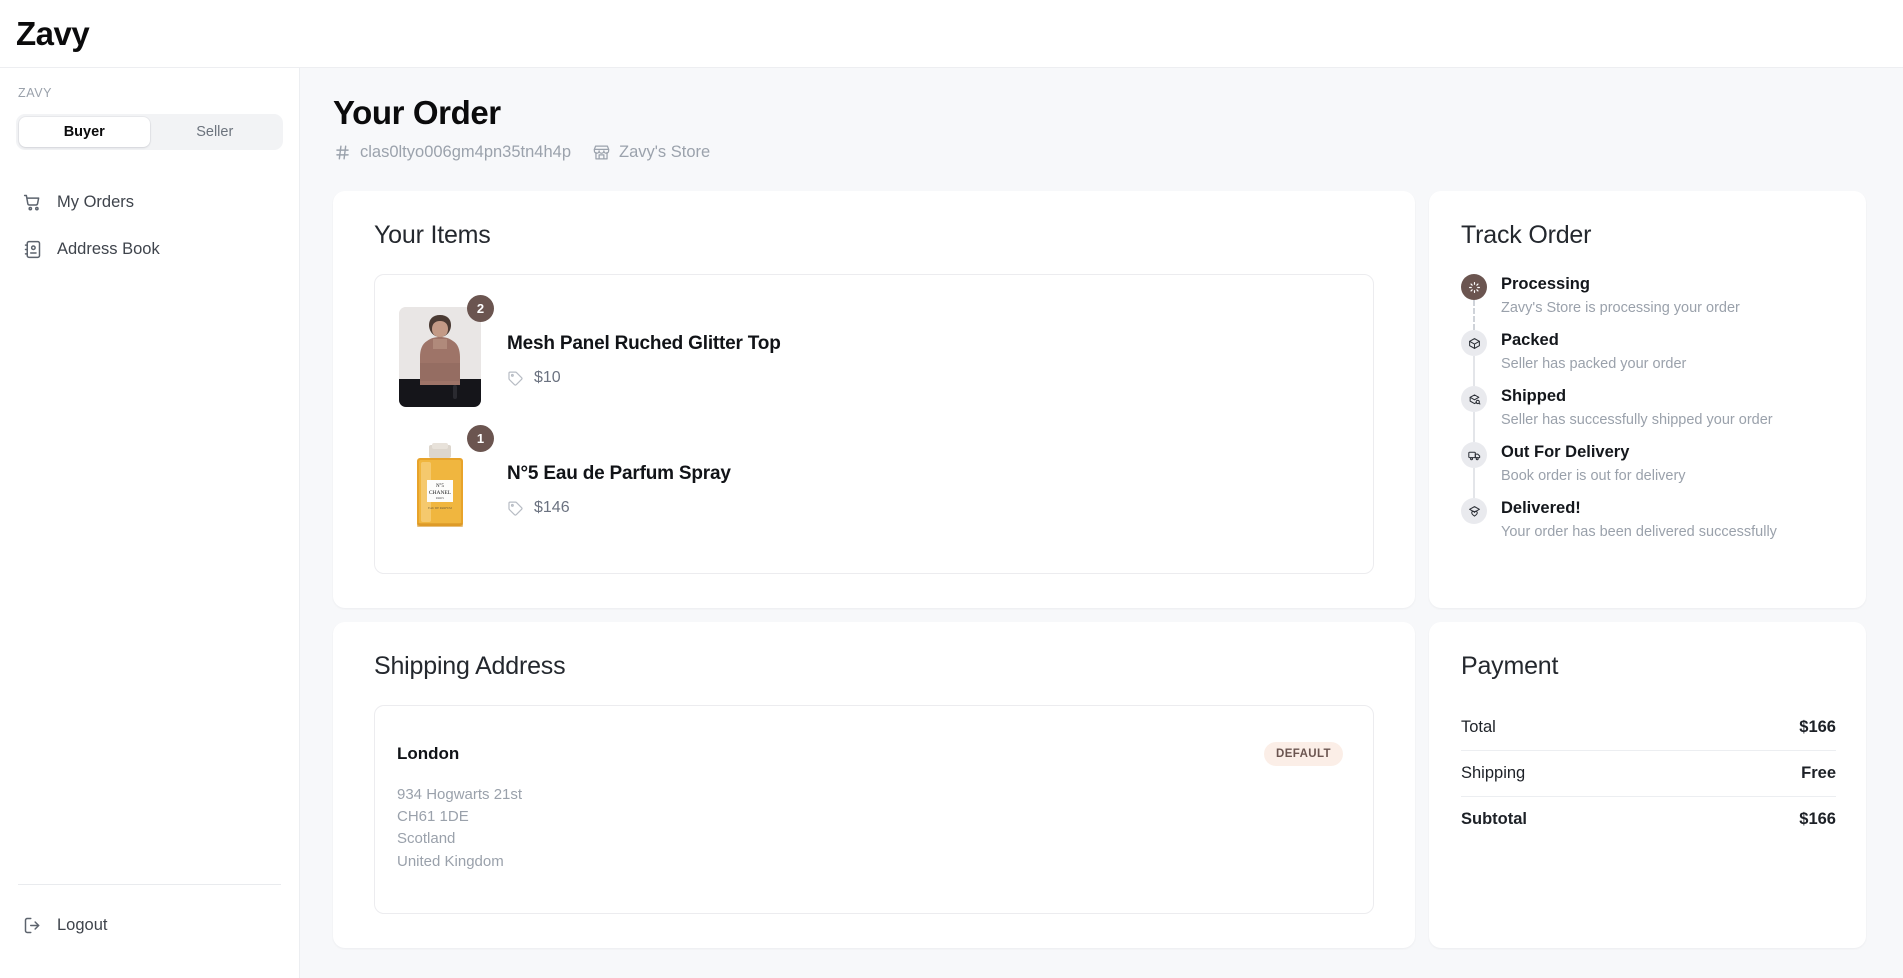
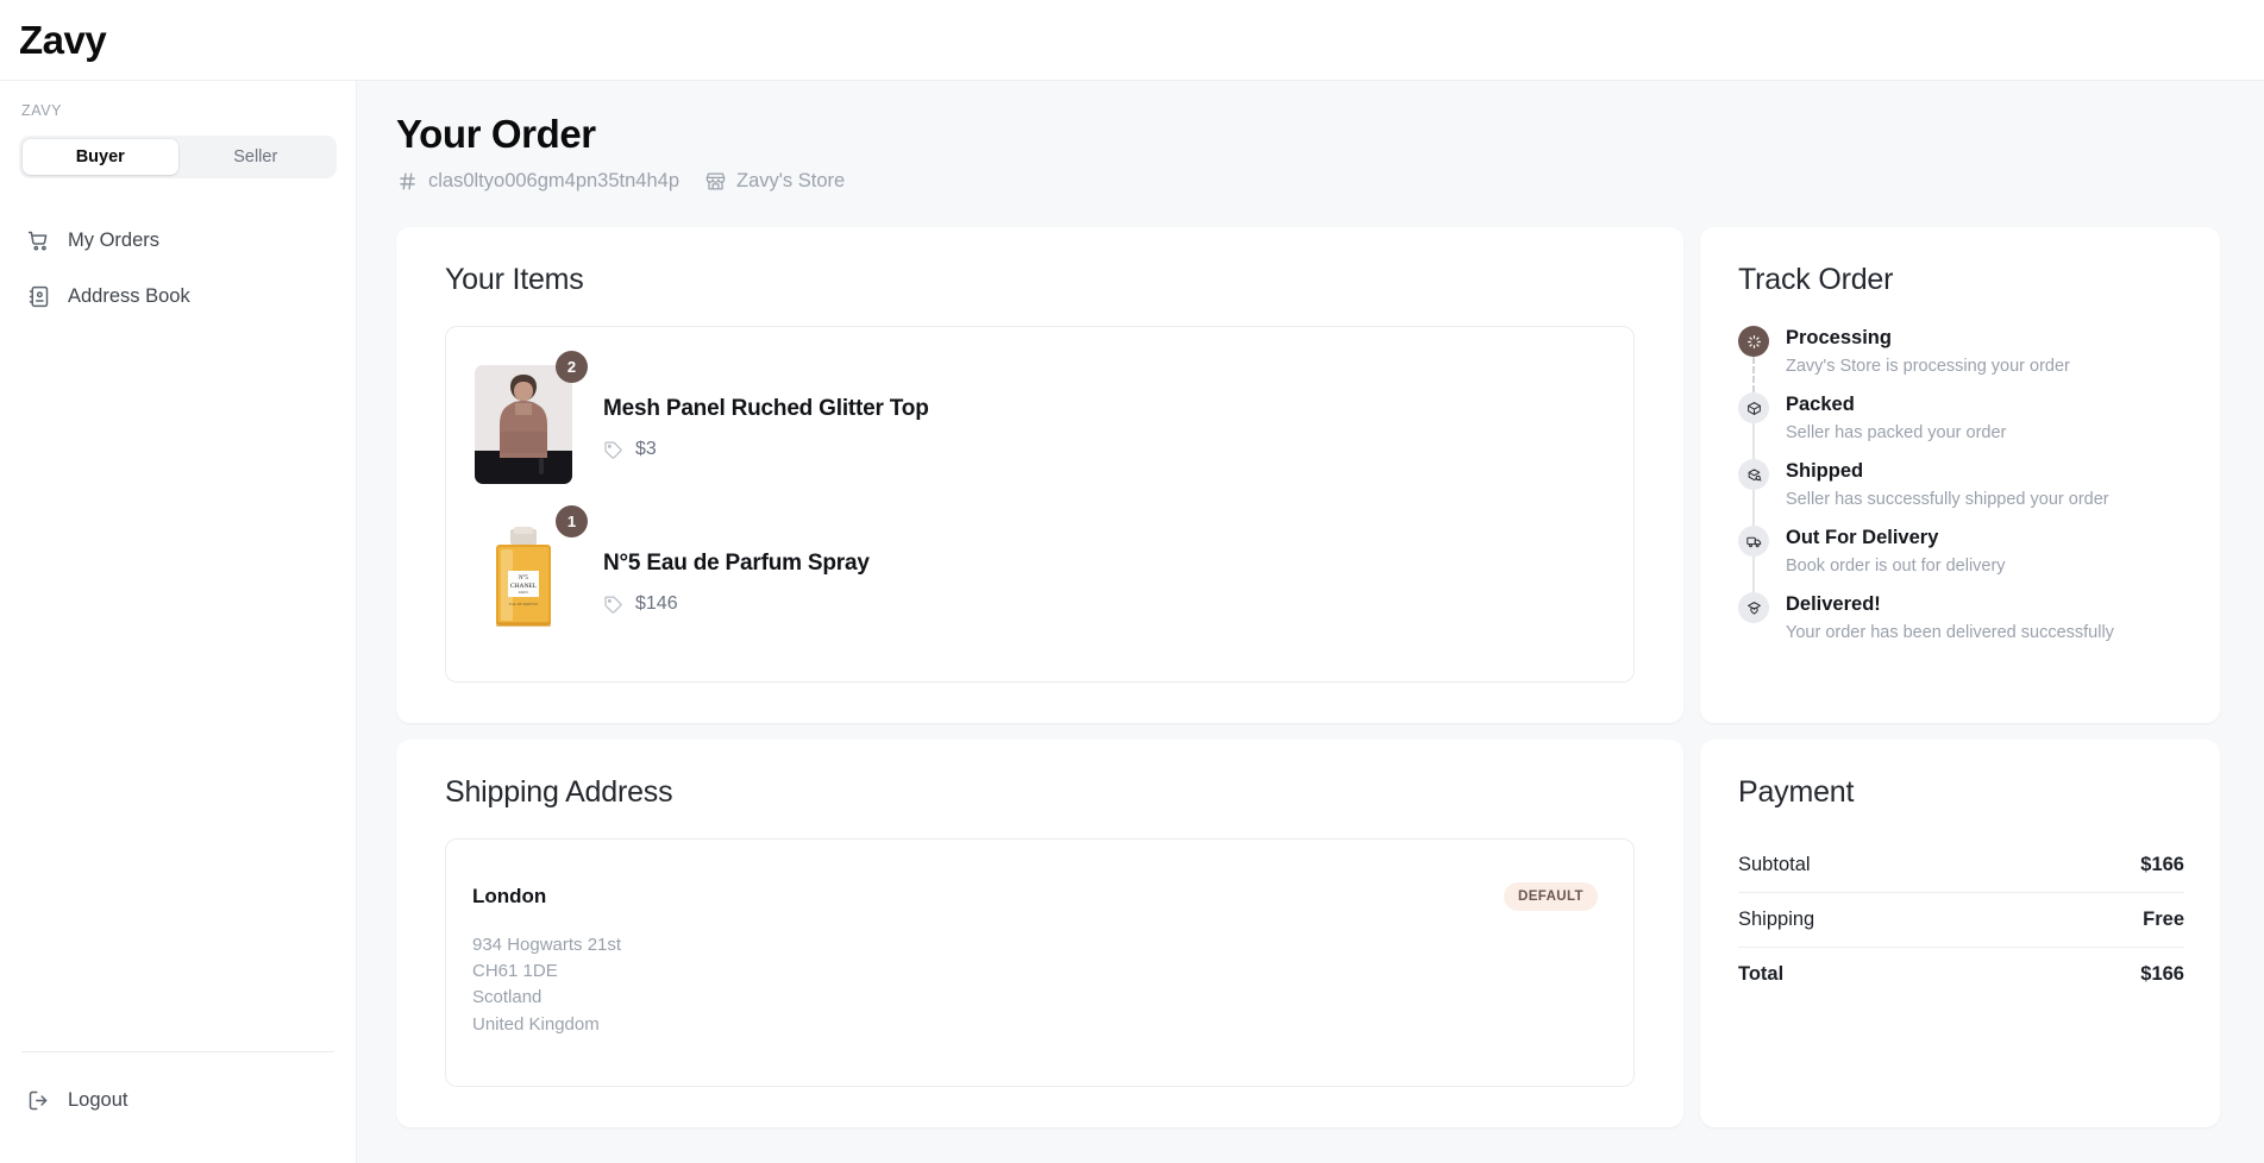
  Zavy
  ZAVY
  Buyer
  Seller
  My Orders
  Address Book
  Logout
  Your Order
  clas0ltyo006gm4pn35tn4h4p
  Zavy's Store
  Your Items
  2
  Mesh Panel Ruched Glitter Top
- $10
+ $3
  1
  N°5 Eau de Parfum Spray
  $146
  Track Order
  Processing
  Zavy's Store is processing your order
  Packed
  Seller has packed your order
  Shipped
  Seller has successfully shipped your order
  Out For Delivery
  Book order is out for delivery
  Delivered!
  Your order has been delivered successfully
  Shipping Address
  London
  DEFAULT
  934 Hogwarts 21st
  CH61 1DE
  Scotland
  United Kingdom
  Payment
- Total
+ Subtotal
  $166
  Shipping
  Free
- Subtotal
+ Total
  $166
